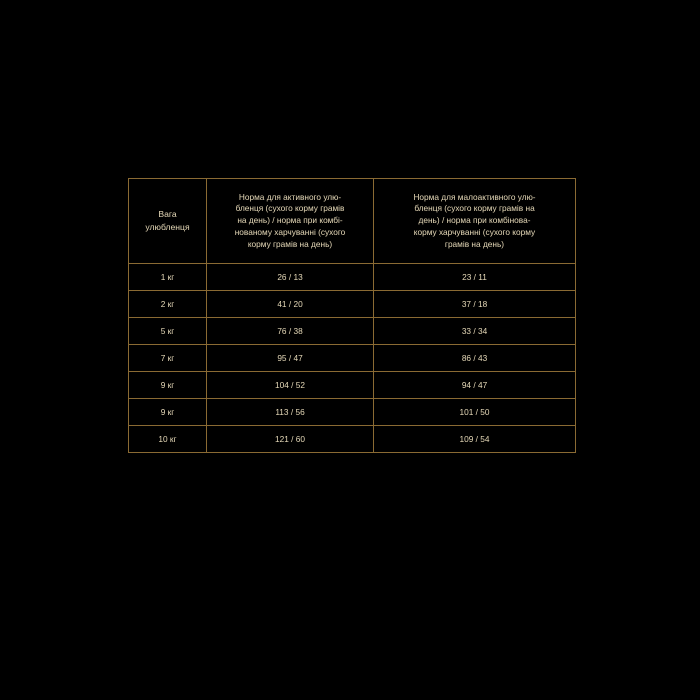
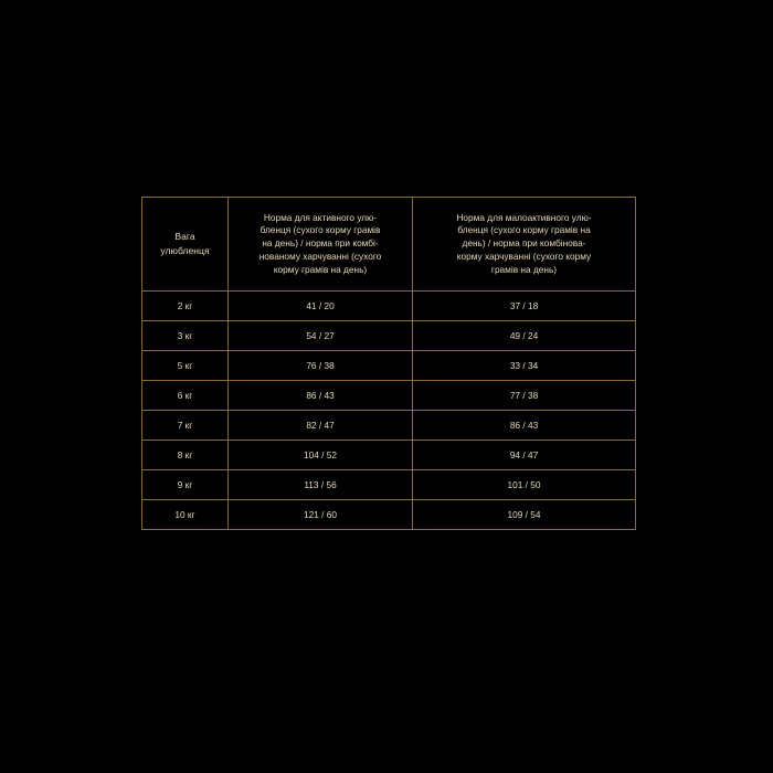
  Вага улюбленця	Норма для активного улю- бленця (сухого корму грамів на день) / норма при комбі- нованому харчуванні (сухого корму грамів на день)	Норма для малоактивного улю- бленця (сухого корму грамів на день) / норма при комбінова- корму харчуванні (сухого корму грамів на день)
- 1 кг	26 / 13	23 / 11
  2 кг	41 / 20	37 / 18
+ 3 кг	54 / 27	49 / 24
  5 кг	76 / 38	33 / 34
+ 6 кг	86 / 43	77 / 38
- 7 кг	95 / 47	86 / 43
+ 7 кг	82 / 47	86 / 43
- 9 кг	104 / 52	94 / 47
+ 8 кг	104 / 52	94 / 47
  9 кг	113 / 56	101 / 50
  10 кг	121 / 60	109 / 54
